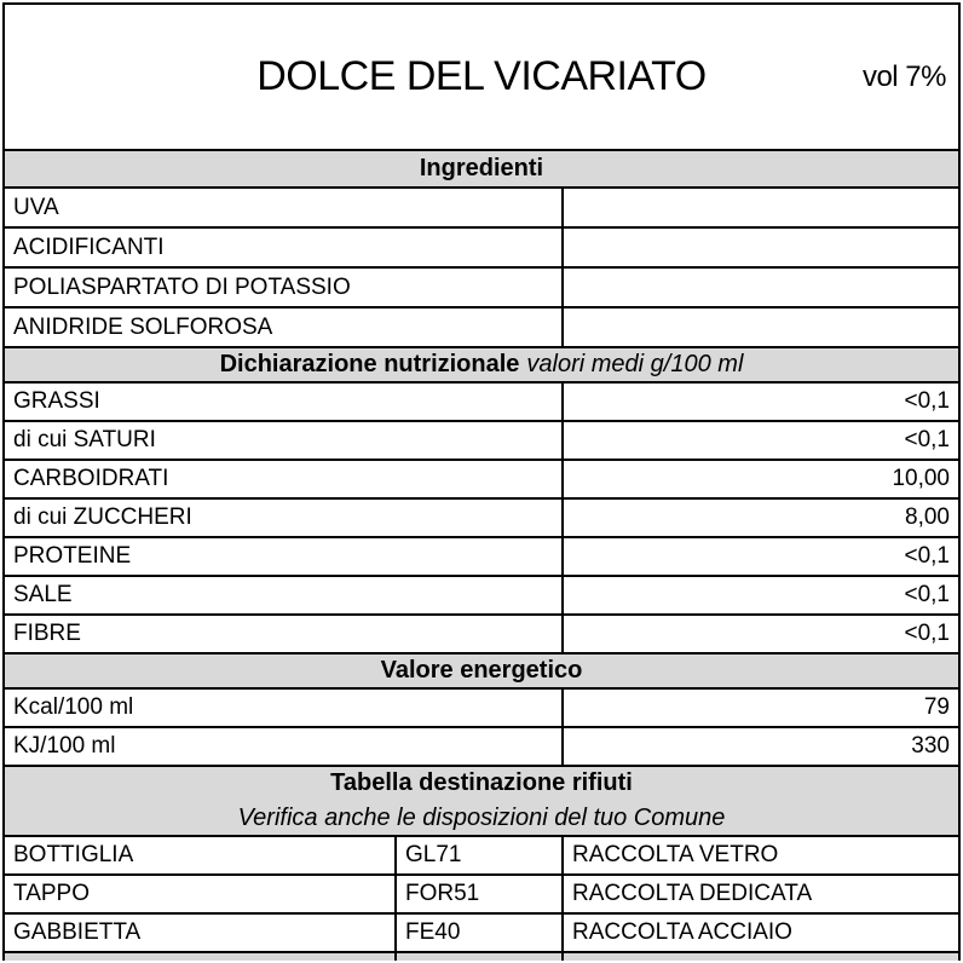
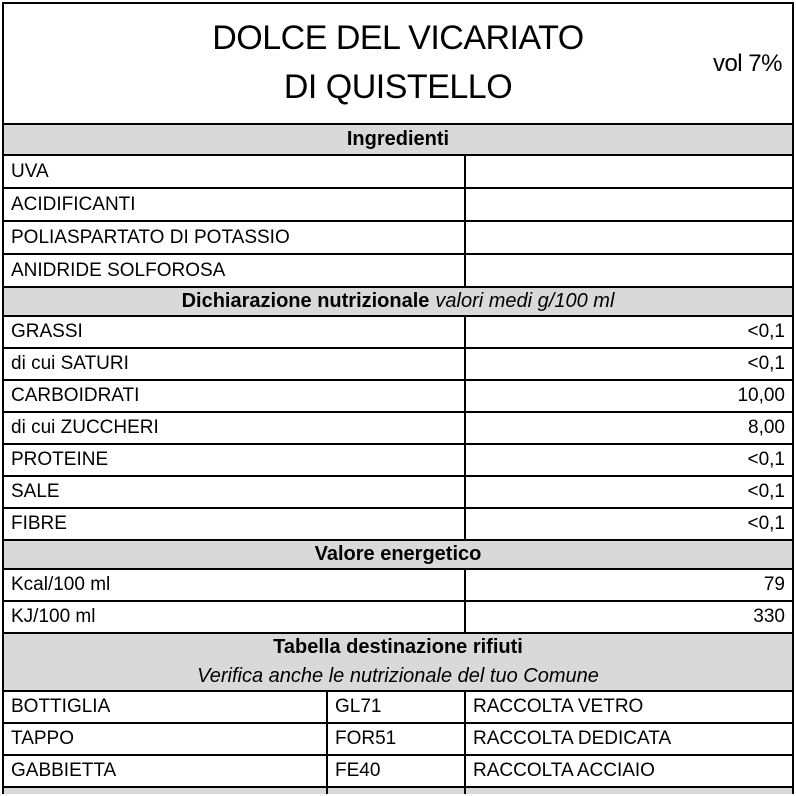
  DOLCE DEL VICARIATO
+ DI QUISTELLO
  vol 7%
  Ingredienti
  UVA
  ACIDIFICANTI
  POLIASPARTATO DI POTASSIO
  ANIDRIDE SOLFOROSA
  Dichiarazione nutrizionale
  valori medi g/100 ml
  GRASSI
  <0,1
  di cui SATURI
  <0,1
  CARBOIDRATI
  10,00
  di cui ZUCCHERI
  8,00
  PROTEINE
  <0,1
  SALE
  <0,1
  FIBRE
  <0,1
  Valore energetico
  Kcal/100 ml
  79
  KJ/100 ml
  330
  Tabella destinazione rifiuti
- Verifica anche le disposizioni del tuo Comune
+ Verifica anche le nutrizionale del tuo Comune
  BOTTIGLIA
  GL71
  RACCOLTA VETRO
  TAPPO
  FOR51
  RACCOLTA DEDICATA
  GABBIETTA
  FE40
  RACCOLTA ACCIAIO
